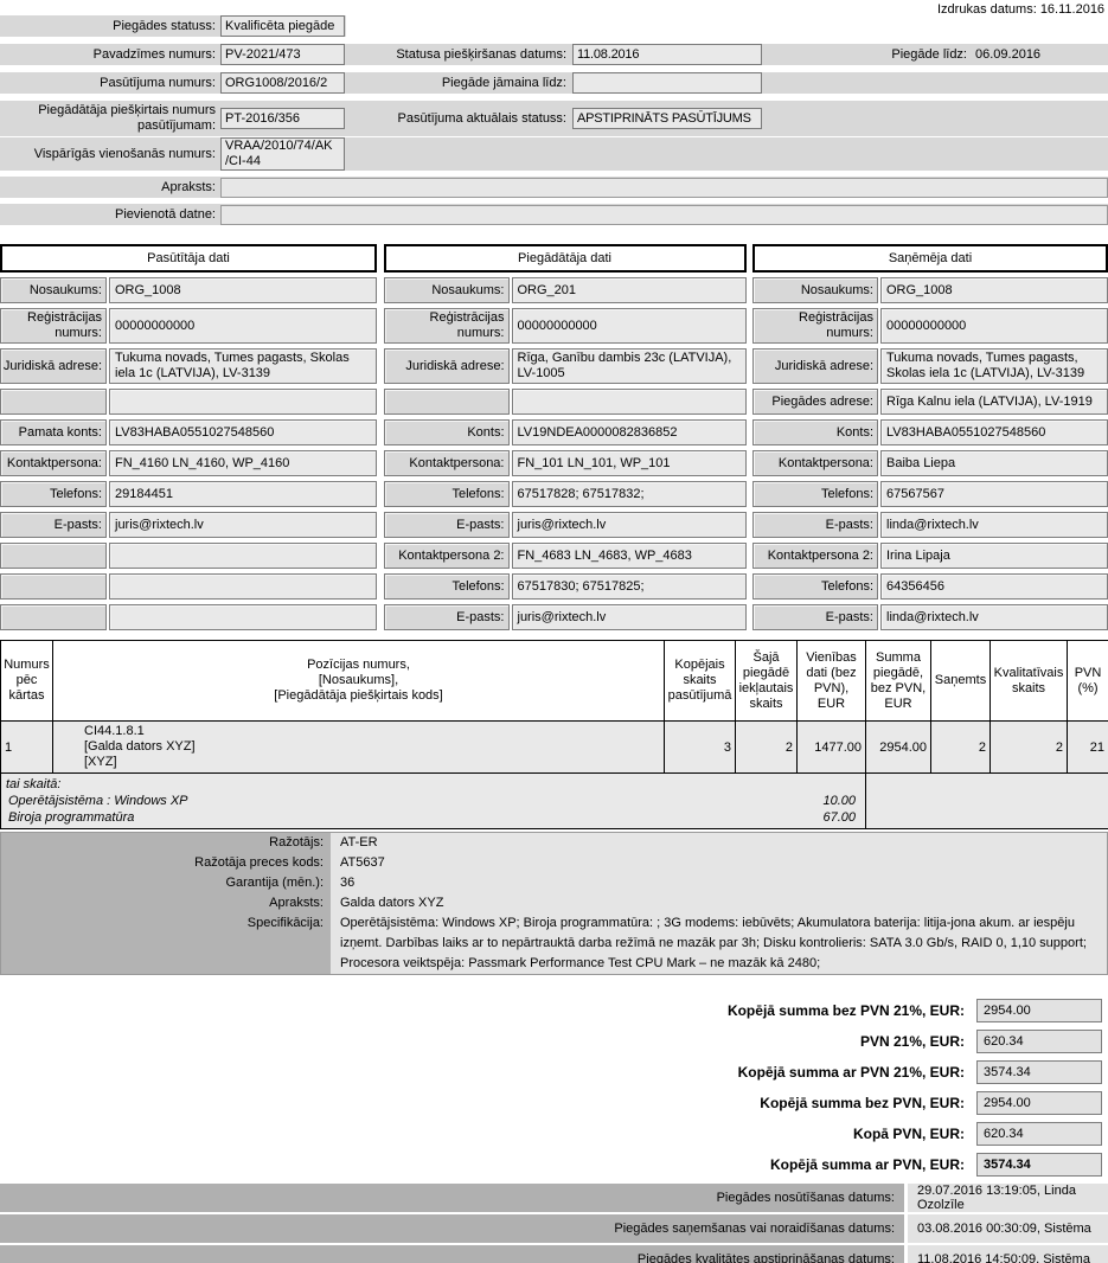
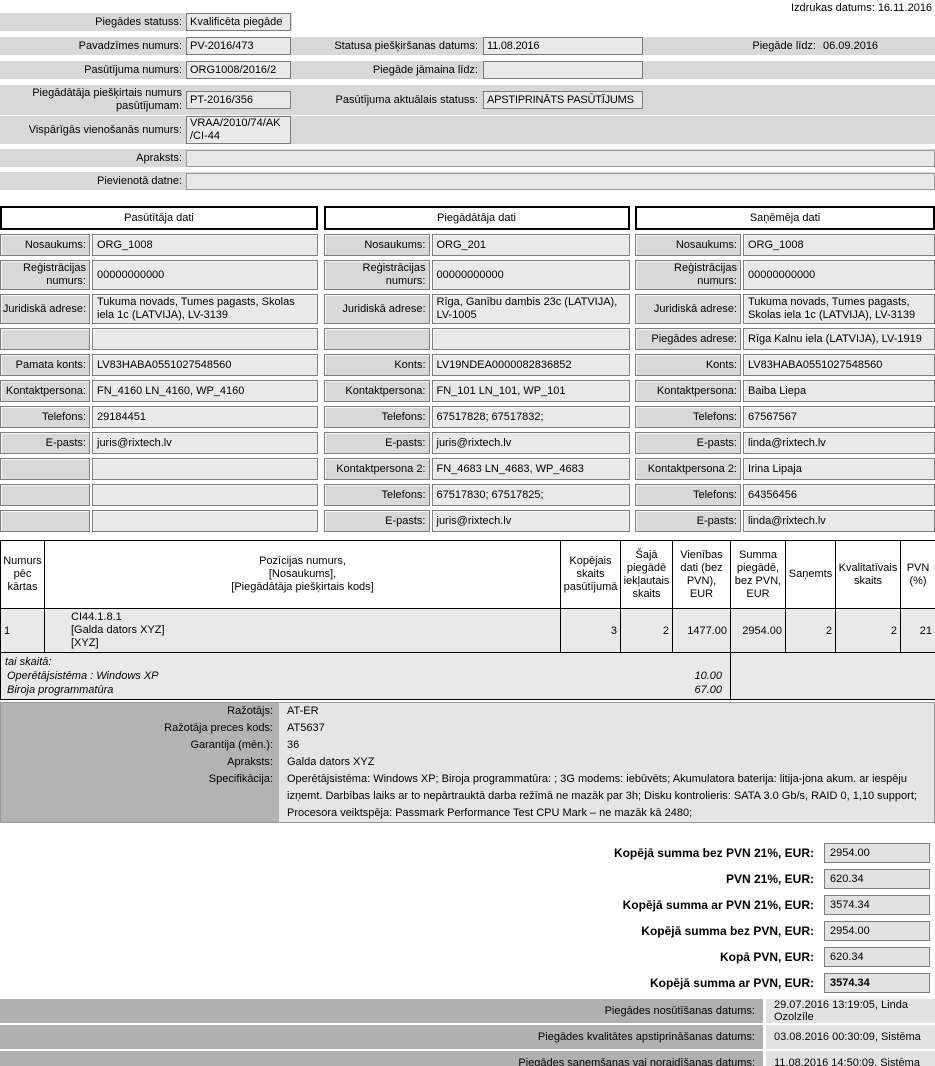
  Izdrukas datums: 16.11.2016
  Piegādes statuss:
  Kvalificēta piegāde
  Pavadzīmes numurs:
- PV-2021/473
+ PV-2016/473
  Statusa piešķiršanas datums:
  11.08.2016
  Piegāde līdz:
  06.09.2016
  Pasūtījuma numurs:
  ORG1008/2016/2
  Piegāde jāmaina līdz:
  Piegādātāja piešķirtais numurs pasūtījumam:
  PT-2016/356
  Pasūtījuma aktuālais statuss:
  APSTIPRINĀTS PASŪTĪJUMS
  Vispārīgās vienošanās numurs:
  VRAA/2010/74/AK /CI-44
  Apraksts:
  Pievienotā datne:
  Pasūtītāja dati
  Nosaukums:
  ORG_1008
  Reģistrācijas numurs:
  00000000000
  Juridiskā adrese:
  Tukuma novads, Tumes pagasts, Skolas iela 1c (LATVIJA), LV-3139
  Pamata konts:
  LV83HABA0551027548560
  Kontaktpersona:
  FN_4160 LN_4160, WP_4160
  Telefons:
  29184451
  E-pasts:
  juris@rixtech.lv
  Piegādātāja dati
  Nosaukums:
  ORG_201
  Reģistrācijas numurs:
  00000000000
  Juridiskā adrese:
  Rīga, Ganību dambis 23c (LATVIJA), LV-1005
  Konts:
  LV19NDEA0000082836852
  Kontaktpersona:
  FN_101 LN_101, WP_101
  Telefons:
  67517828; 67517832;
  E-pasts:
  juris@rixtech.lv
  Kontaktpersona 2:
  FN_4683 LN_4683, WP_4683
  Telefons:
  67517830; 67517825;
  E-pasts:
  juris@rixtech.lv
  Saņēmēja dati
  Nosaukums:
  ORG_1008
  Reģistrācijas numurs:
  00000000000
  Juridiskā adrese:
  Tukuma novads, Tumes pagasts, Skolas iela 1c (LATVIJA), LV-3139
  Piegādes adrese:
  Rīga Kalnu iela (LATVIJA), LV-1919
  Konts:
  LV83HABA0551027548560
  Kontaktpersona:
  Baiba Liepa
  Telefons:
  67567567
  E-pasts:
  linda@rixtech.lv
  Kontaktpersona 2:
  Irina Lipaja
  Telefons:
  64356456
  E-pasts:
  linda@rixtech.lv
  Numurs pēc kārtas	Pozīcijas numurs, [Nosaukums], [Piegādātāja piešķirtais kods]	Kopējais skaits pasūtījumā	Šajā piegādē iekļautais skaits	Vienības dati (bez PVN), EUR	Summa piegādē, bez PVN, EUR	Saņemts	Kvalitatīvais skaits	PVN (%)
  1	CI44.1.8.1 [Galda dators XYZ] [XYZ]	3	2	1477.00	2954.00	2	2	21
  tai skaitā: Operētājsistēma : Windows XP 10.00 Biroja programmatūra 67.00
  Ražotājs:
  AT-ER
  Ražotāja preces kods:
  AT5637
  Garantija (mēn.):
  36
  Apraksts:
  Galda dators XYZ
  Specifikācija:
  Operētājsistēma: Windows XP; Biroja programmatūra: ; 3G modems: iebūvēts; Akumulatora baterija: litija-jona akum. ar iespēju izņemt. Darbības laiks ar to nepārtrauktā darba režīmā ne mazāk par 3h; Disku kontrolieris: SATA 3.0 Gb/s, RAID 0, 1,10 support; Procesora veiktspēja: Passmark Performance Test CPU Mark – ne mazāk kā 2480;
  Kopējā summa bez PVN 21%, EUR:
  2954.00
  PVN 21%, EUR:
  620.34
  Kopējā summa ar PVN 21%, EUR:
  3574.34
  Kopējā summa bez PVN, EUR:
  2954.00
  Kopā PVN, EUR:
  620.34
  Kopējā summa ar PVN, EUR:
  3574.34
  Piegādes nosūtīšanas datums:
  29.07.2016 13:19:05, Linda Ozolzīle
- Piegādes saņemšanas vai noraidīšanas datums:
+ Piegādes kvalitātes apstiprināšanas datums:
  03.08.2016 00:30:09, Sistēma
- Piegādes kvalitātes apstiprināšanas datums:
+ Piegādes saņemšanas vai noraidīšanas datums:
  11.08.2016 14:50:09, Sistēma
